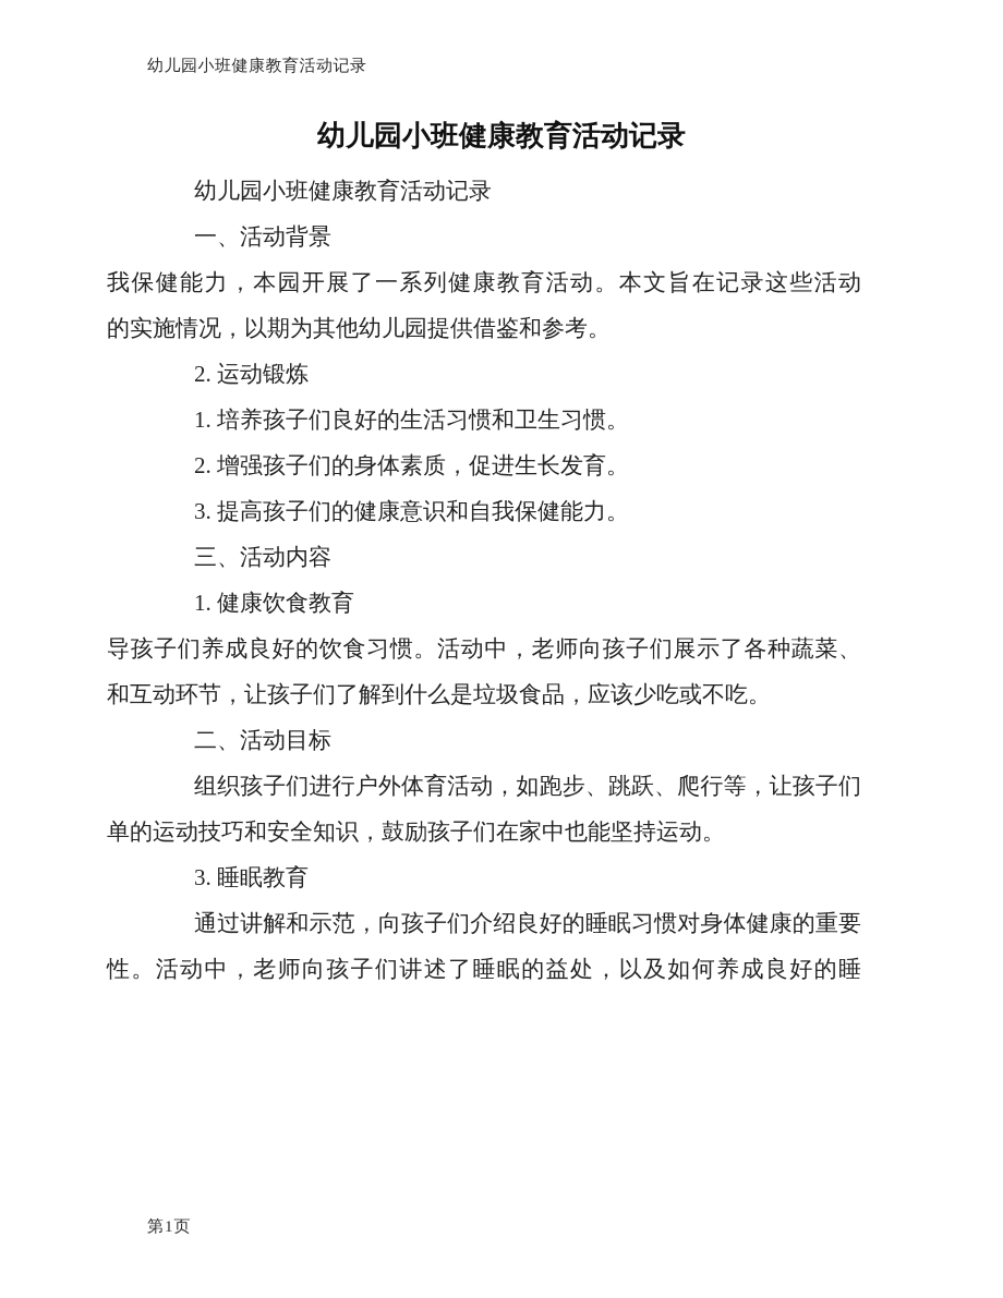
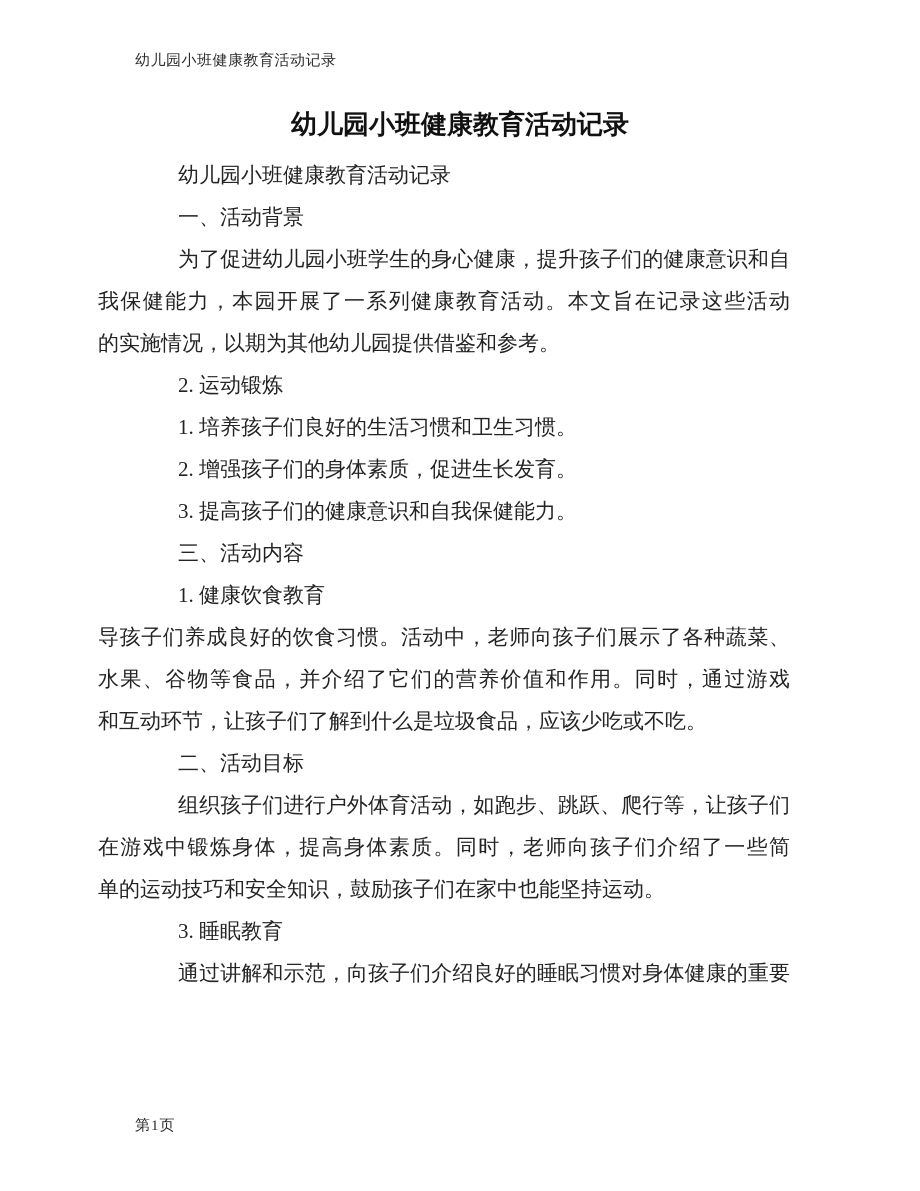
  幼儿园小班健康教育活动记录
  幼儿园小班健康教育活动记录
  幼儿园小班健康教育活动记录
  一、活动背景
+ 为了促进幼儿园小班学生的身心健康，提升孩子们的健康意识和自
  我保健能力，本园开展了一系列健康教育活动。本文旨在记录这些活动
  的实施情况，以期为其他幼儿园提供借鉴和参考。
  2. 运动锻炼
  1. 培养孩子们良好的生活习惯和卫生习惯。
  2. 增强孩子们的身体素质，促进生长发育。
  3. 提高孩子们的健康意识和自我保健能力。
  三、活动内容
  1. 健康饮食教育
  导孩子们养成良好的饮食习惯。活动中，老师向孩子们展示了各种蔬菜、
+ 水果、谷物等食品，并介绍了它们的营养价值和作用。同时，通过游戏
  和互动环节，让孩子们了解到什么是垃圾食品，应该少吃或不吃。
  二、活动目标
  组织孩子们进行户外体育活动，如跑步、跳跃、爬行等，让孩子们
+ 在游戏中锻炼身体，提高身体素质。同时，老师向孩子们介绍了一些简
  单的运动技巧和安全知识，鼓励孩子们在家中也能坚持运动。
  3. 睡眠教育
  通过讲解和示范，向孩子们介绍良好的睡眠习惯对身体健康的重要
- 性。活动中，老师向孩子们讲述了睡眠的益处，以及如何养成良好的睡
  第1页
